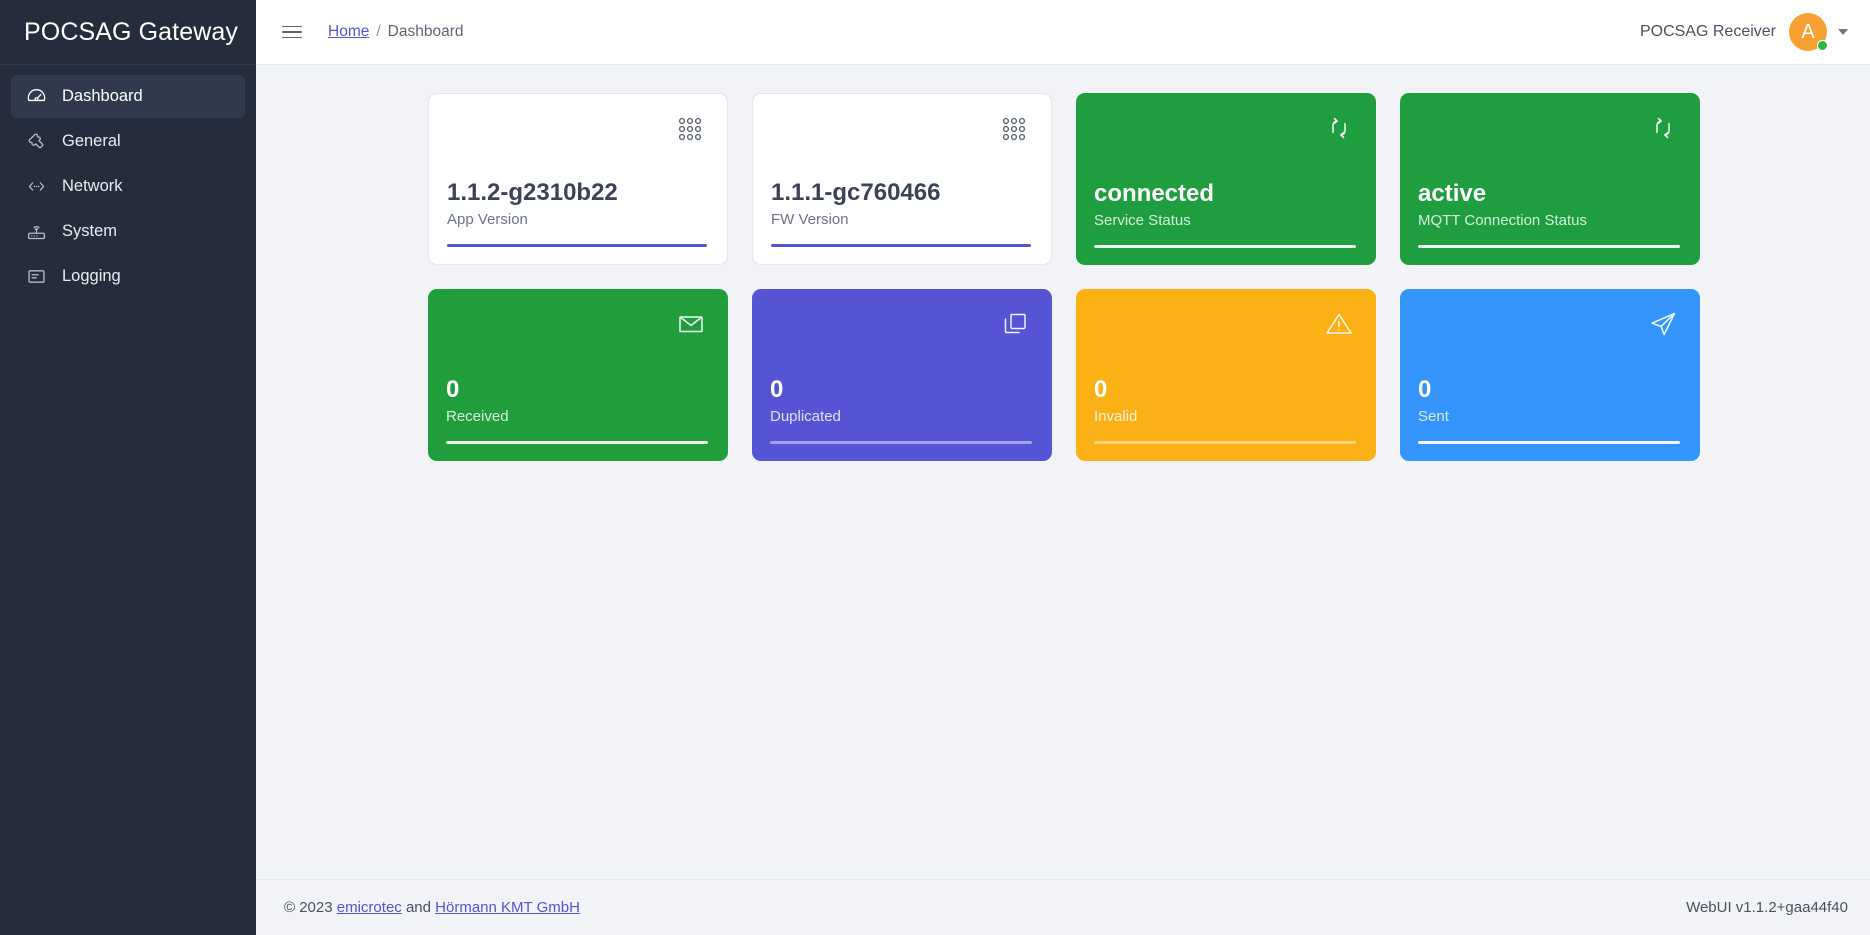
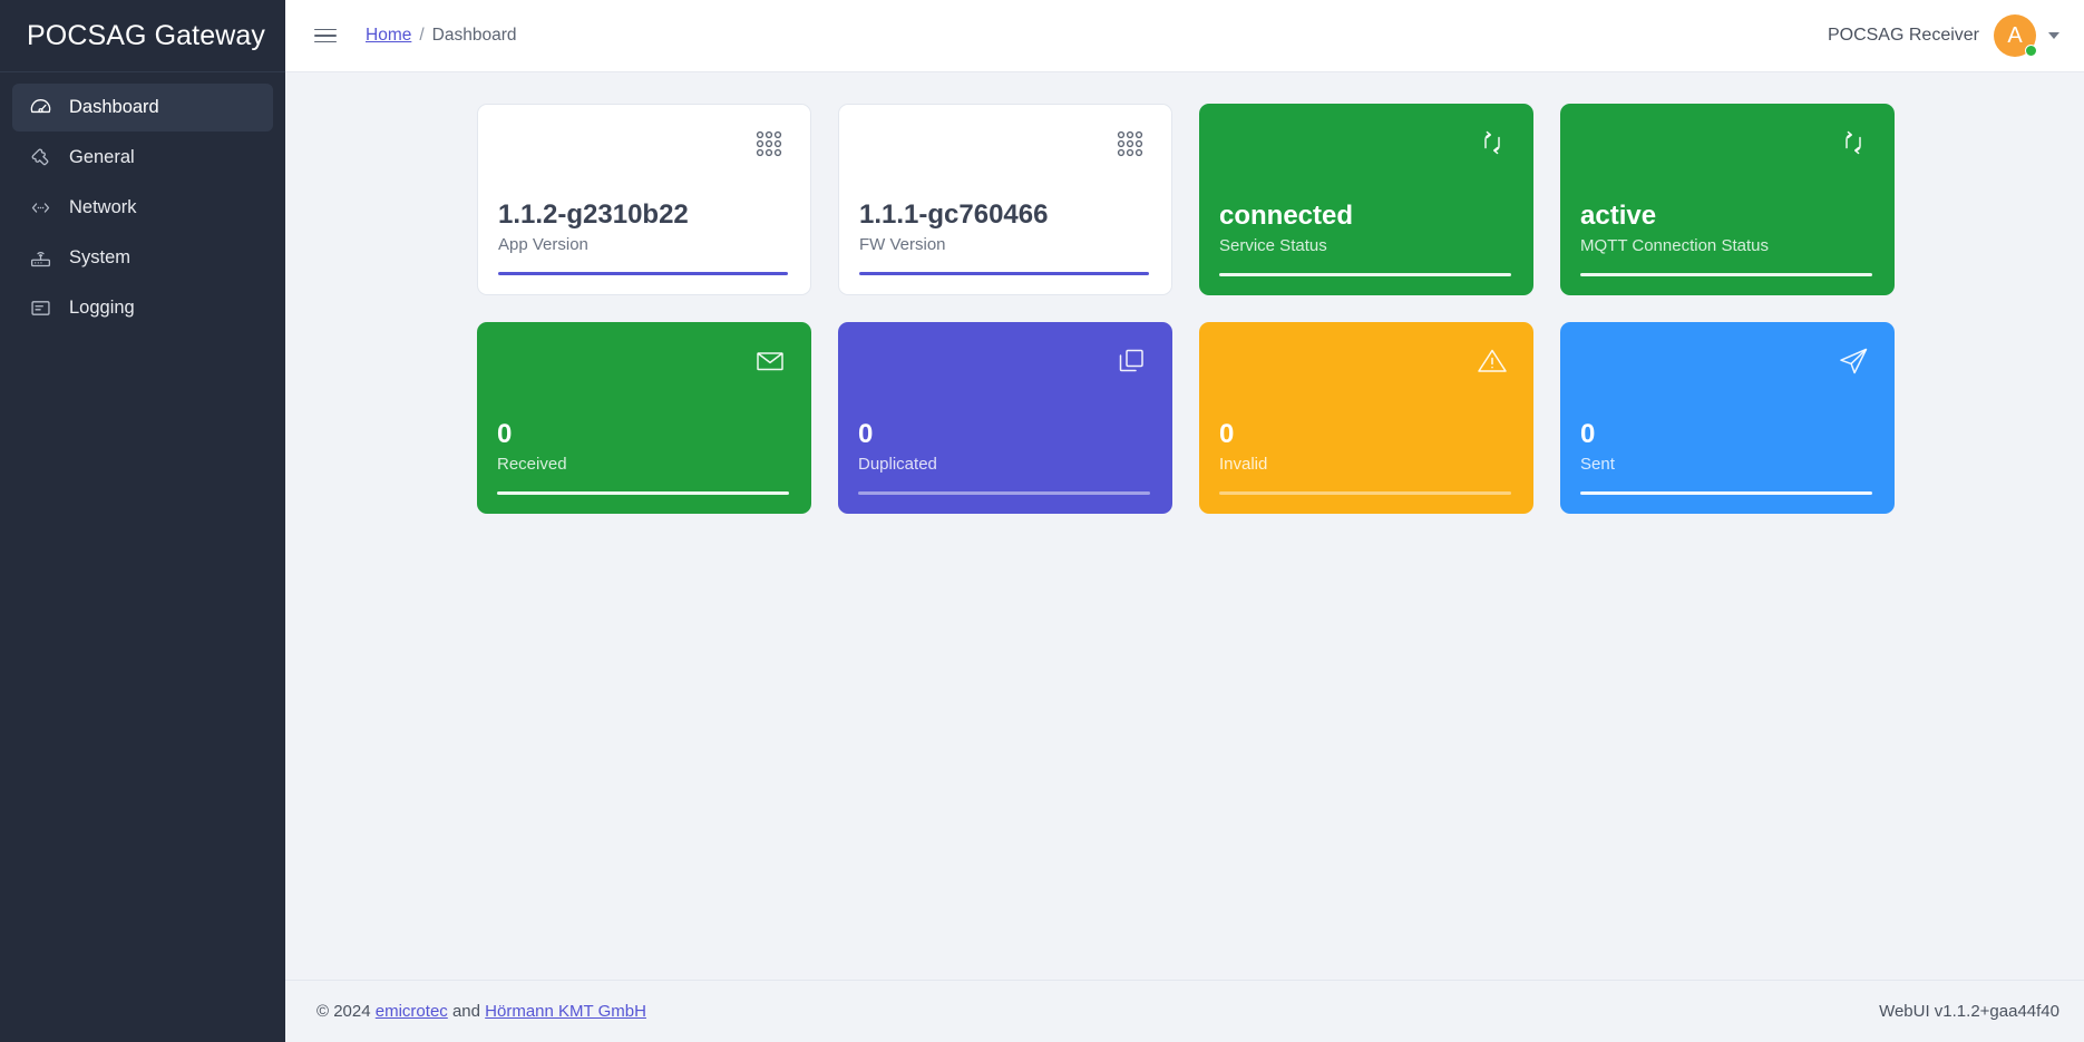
  POCSAG Gateway
  Dashboard
  General
  Network
  System
  Logging
  Home
  /
  Dashboard
  POCSAG Receiver
  A
  1.1.2-g2310b22
  App Version
  1.1.1-gc760466
  FW Version
  connected
  Service Status
  active
  MQTT Connection Status
  0
  Received
  0
  Duplicated
  0
  Invalid
  0
  Sent
- © 2023 emicrotec and Hörmann KMT GmbH
+ © 2024 emicrotec and Hörmann KMT GmbH
  WebUI v1.1.2+gaa44f40
